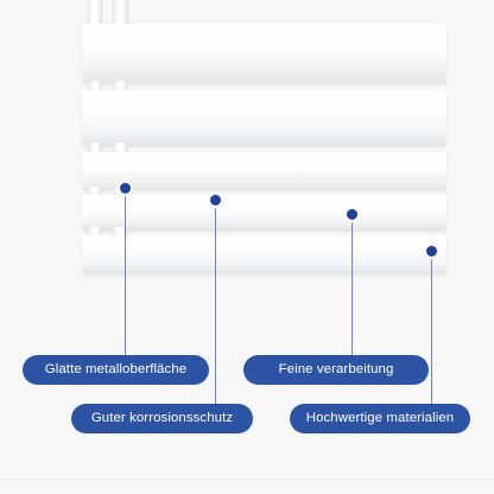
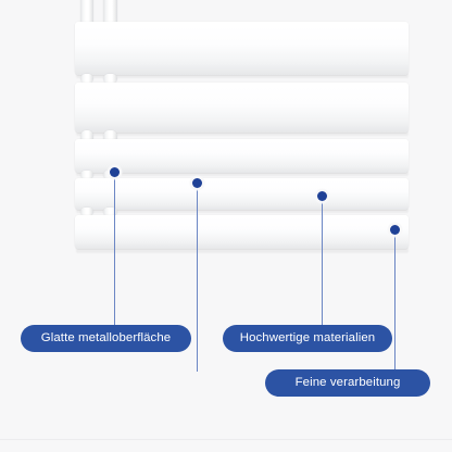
  Glatte metalloberfläche
- Feine verarbeitung
+ Hochwertige materialien
- Guter korrosionsschutz
- Hochwertige materialien
+ Feine verarbeitung
